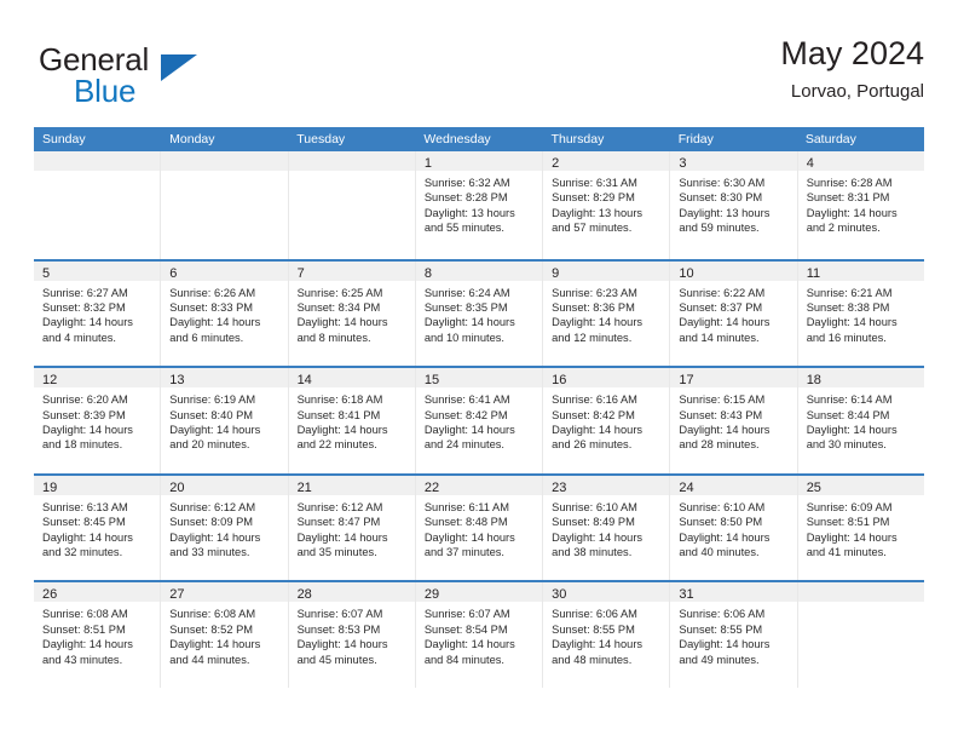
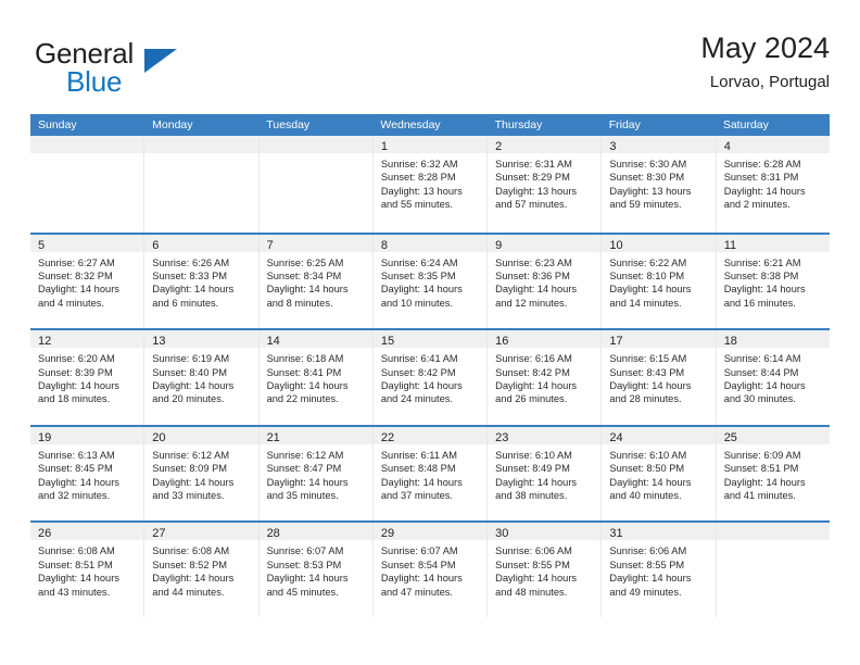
  General
  Blue
  May 2024
  Lorvao, Portugal
  Sunday
  Monday
  Tuesday
  Wednesday
  Thursday
  Friday
  Saturday
  1
  Sunrise: 6:32 AM
  Sunset: 8:28 PM
  Daylight: 13 hours
  and 55 minutes.
  2
  Sunrise: 6:31 AM
  Sunset: 8:29 PM
  Daylight: 13 hours
  and 57 minutes.
  3
  Sunrise: 6:30 AM
  Sunset: 8:30 PM
  Daylight: 13 hours
  and 59 minutes.
  4
  Sunrise: 6:28 AM
  Sunset: 8:31 PM
  Daylight: 14 hours
  and 2 minutes.
  5
  Sunrise: 6:27 AM
  Sunset: 8:32 PM
  Daylight: 14 hours
  and 4 minutes.
  6
  Sunrise: 6:26 AM
  Sunset: 8:33 PM
  Daylight: 14 hours
  and 6 minutes.
  7
  Sunrise: 6:25 AM
  Sunset: 8:34 PM
  Daylight: 14 hours
  and 8 minutes.
  8
  Sunrise: 6:24 AM
  Sunset: 8:35 PM
  Daylight: 14 hours
  and 10 minutes.
  9
  Sunrise: 6:23 AM
  Sunset: 8:36 PM
  Daylight: 14 hours
  and 12 minutes.
  10
  Sunrise: 6:22 AM
- Sunset: 8:37 PM
+ Sunset: 8:10 PM
  Daylight: 14 hours
  and 14 minutes.
  11
  Sunrise: 6:21 AM
  Sunset: 8:38 PM
  Daylight: 14 hours
  and 16 minutes.
  12
  Sunrise: 6:20 AM
  Sunset: 8:39 PM
  Daylight: 14 hours
  and 18 minutes.
  13
  Sunrise: 6:19 AM
  Sunset: 8:40 PM
  Daylight: 14 hours
  and 20 minutes.
  14
  Sunrise: 6:18 AM
  Sunset: 8:41 PM
  Daylight: 14 hours
  and 22 minutes.
  15
  Sunrise: 6:41 AM
  Sunset: 8:42 PM
  Daylight: 14 hours
  and 24 minutes.
  16
  Sunrise: 6:16 AM
  Sunset: 8:42 PM
  Daylight: 14 hours
  and 26 minutes.
  17
  Sunrise: 6:15 AM
  Sunset: 8:43 PM
  Daylight: 14 hours
  and 28 minutes.
  18
  Sunrise: 6:14 AM
  Sunset: 8:44 PM
  Daylight: 14 hours
  and 30 minutes.
  19
  Sunrise: 6:13 AM
  Sunset: 8:45 PM
  Daylight: 14 hours
  and 32 minutes.
  20
  Sunrise: 6:12 AM
  Sunset: 8:09 PM
  Daylight: 14 hours
  and 33 minutes.
  21
  Sunrise: 6:12 AM
  Sunset: 8:47 PM
  Daylight: 14 hours
  and 35 minutes.
  22
  Sunrise: 6:11 AM
  Sunset: 8:48 PM
  Daylight: 14 hours
  and 37 minutes.
  23
  Sunrise: 6:10 AM
  Sunset: 8:49 PM
  Daylight: 14 hours
  and 38 minutes.
  24
  Sunrise: 6:10 AM
  Sunset: 8:50 PM
  Daylight: 14 hours
  and 40 minutes.
  25
  Sunrise: 6:09 AM
  Sunset: 8:51 PM
  Daylight: 14 hours
  and 41 minutes.
  26
  Sunrise: 6:08 AM
  Sunset: 8:51 PM
  Daylight: 14 hours
  and 43 minutes.
  27
  Sunrise: 6:08 AM
  Sunset: 8:52 PM
  Daylight: 14 hours
  and 44 minutes.
  28
  Sunrise: 6:07 AM
  Sunset: 8:53 PM
  Daylight: 14 hours
  and 45 minutes.
  29
  Sunrise: 6:07 AM
  Sunset: 8:54 PM
  Daylight: 14 hours
- and 84 minutes.
+ and 47 minutes.
  30
  Sunrise: 6:06 AM
  Sunset: 8:55 PM
  Daylight: 14 hours
  and 48 minutes.
  31
  Sunrise: 6:06 AM
  Sunset: 8:55 PM
  Daylight: 14 hours
  and 49 minutes.
